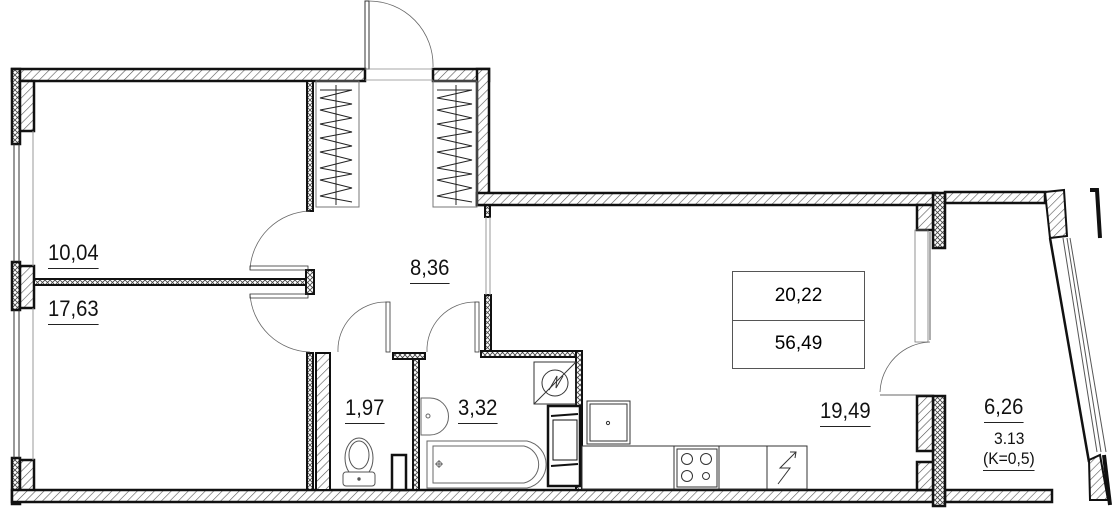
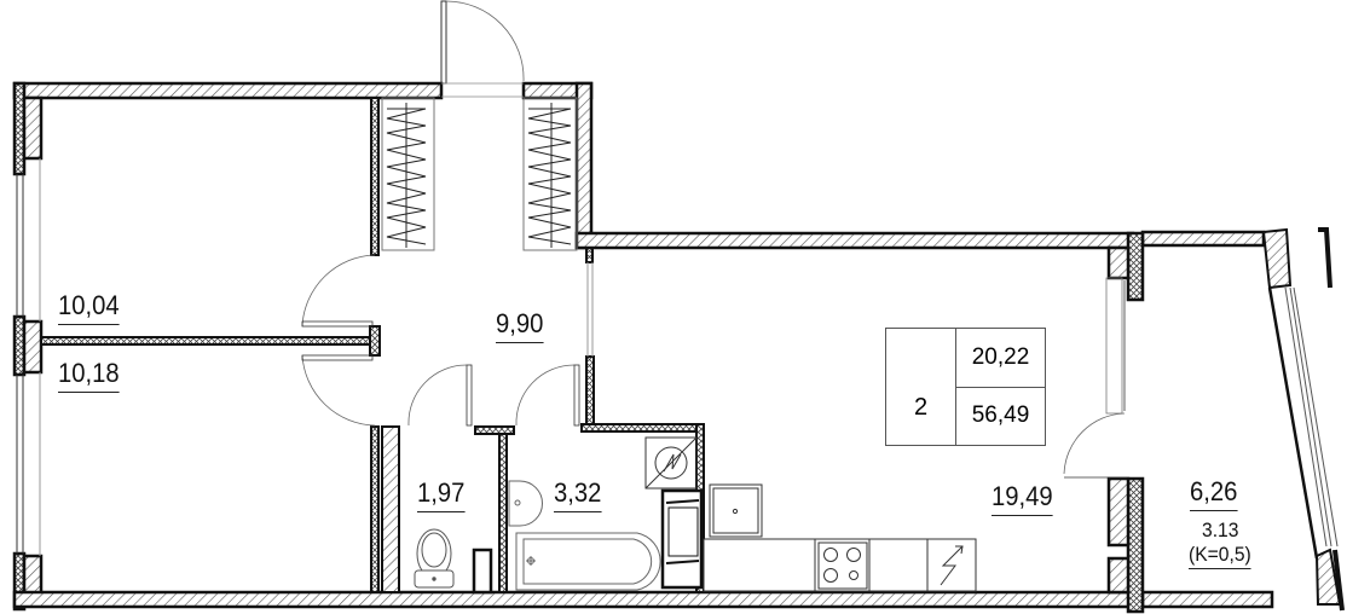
  10,04
- 17,63
+ 10,18
- 8,36
+ 9,90
  1,97
  3,32
  19,49
  6,26
  3.13
  (K=0,5)
+ 2
  20,22
  56,49
